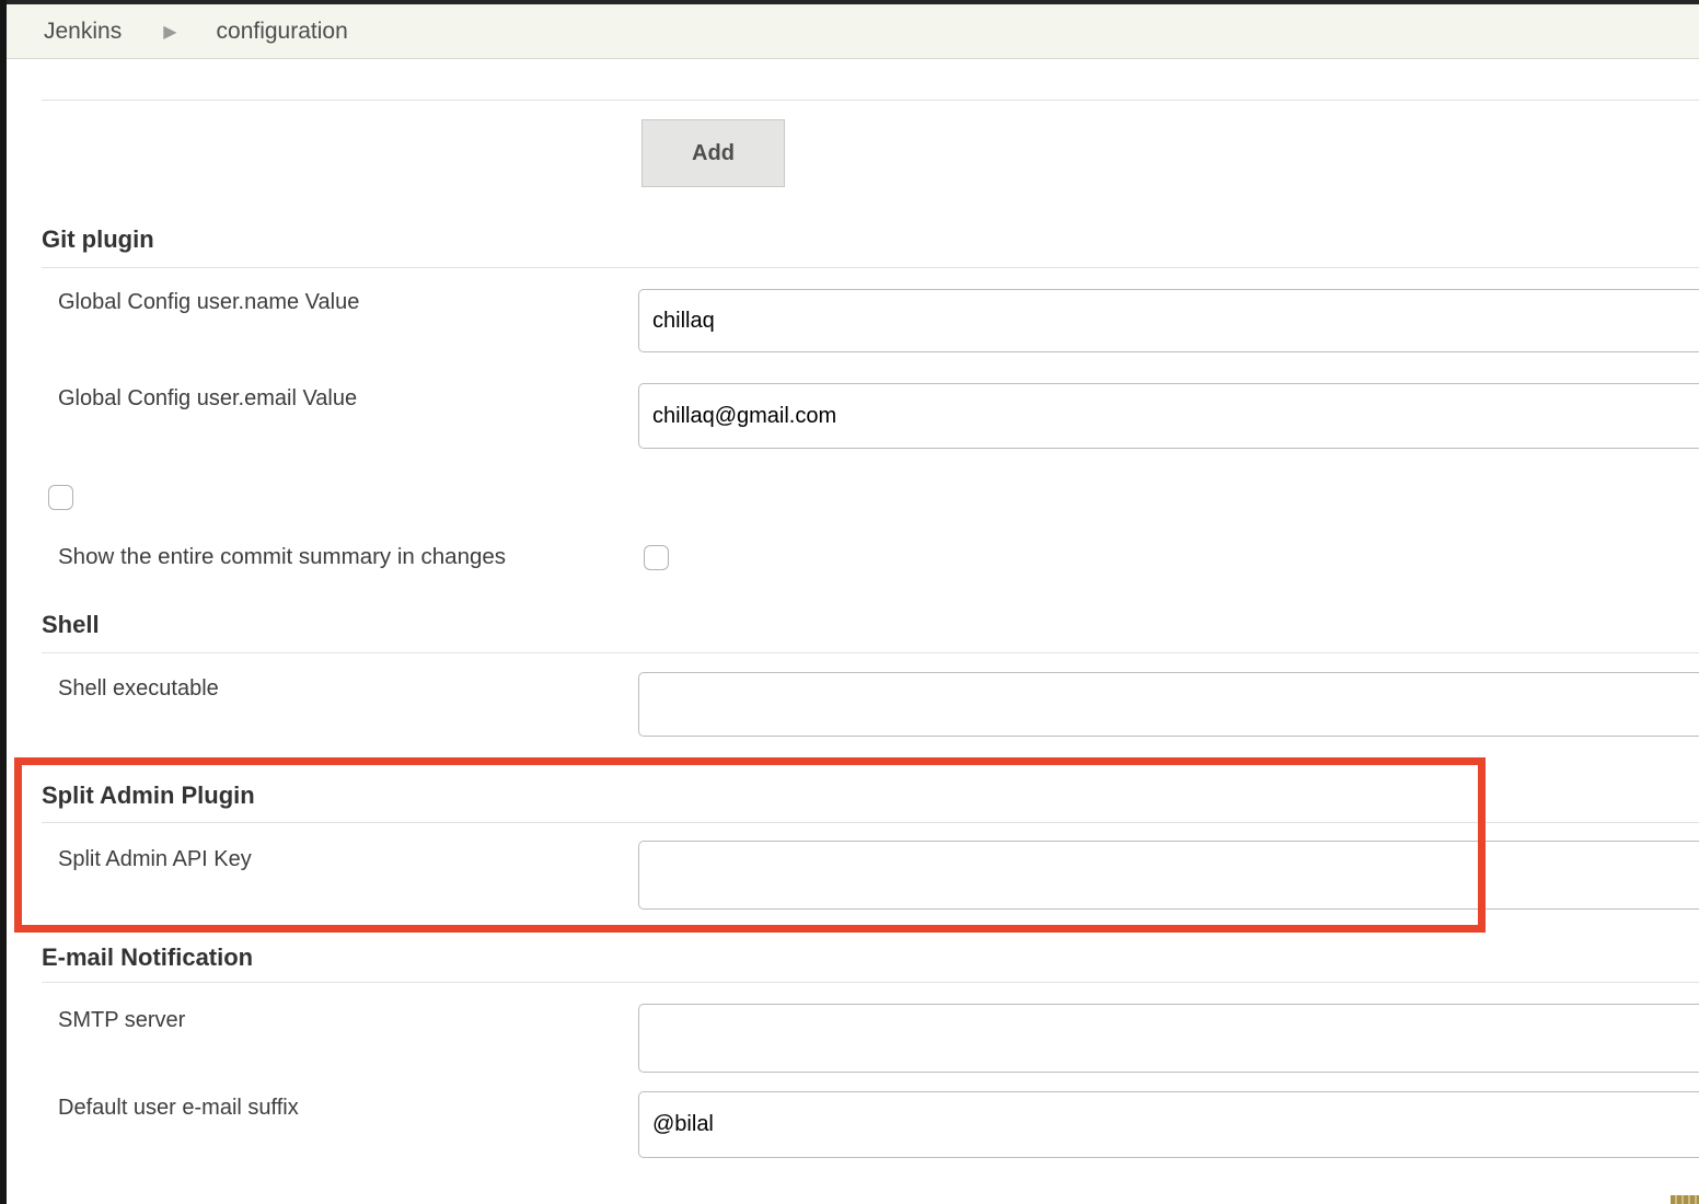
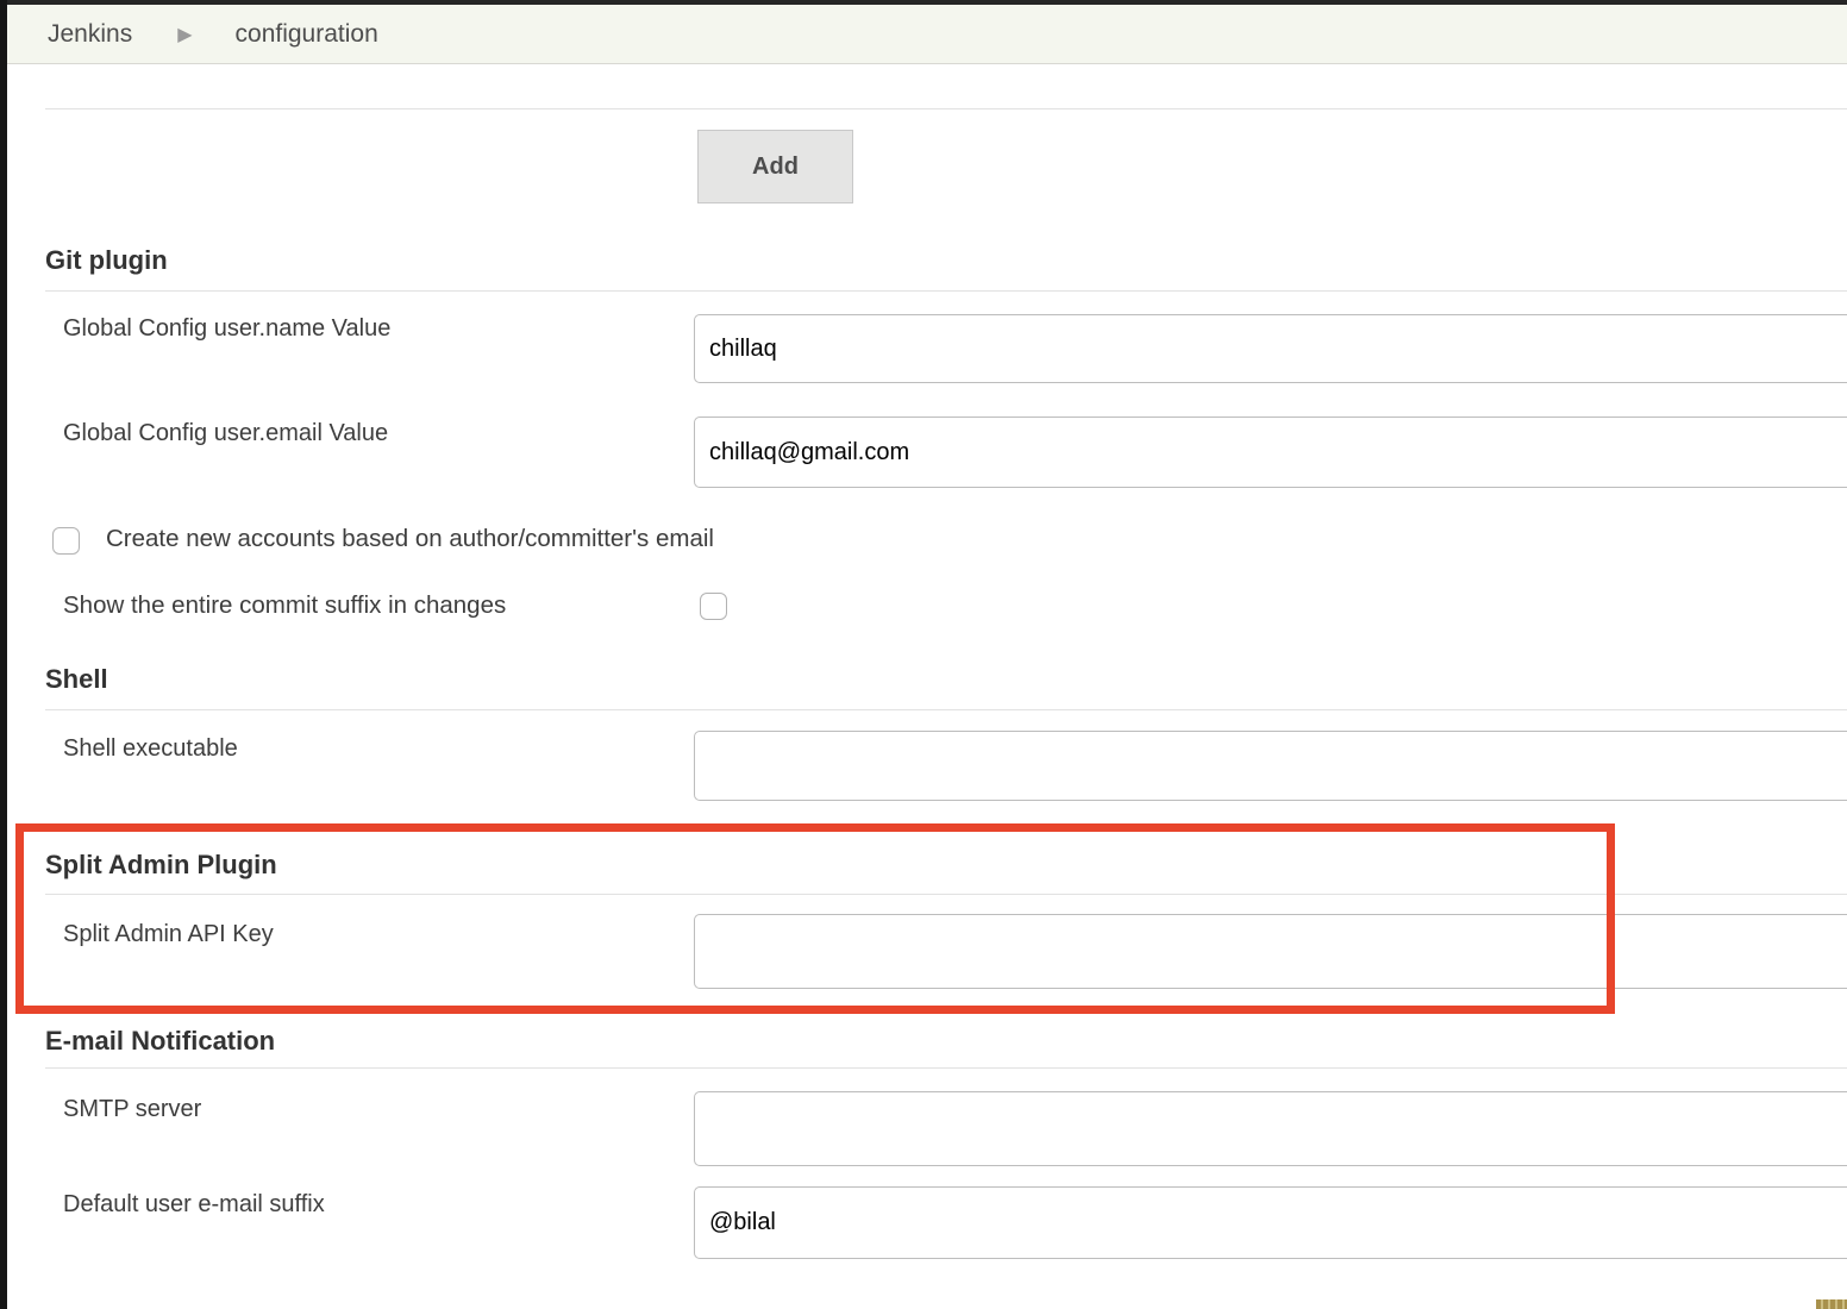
  Jenkins
  ▶
  configuration
  Add
  Git plugin
  Global Config user.name Value
  chillaq
  Global Config user.email Value
  chillaq@gmail.com
+ Create new accounts based on author/committer's email
- Show the entire commit summary in changes
+ Show the entire commit suffix in changes
  Shell
  Shell executable
  Split Admin Plugin
  Split Admin API Key
  E-mail Notification
  SMTP server
  Default user e-mail suffix
  @bilal
